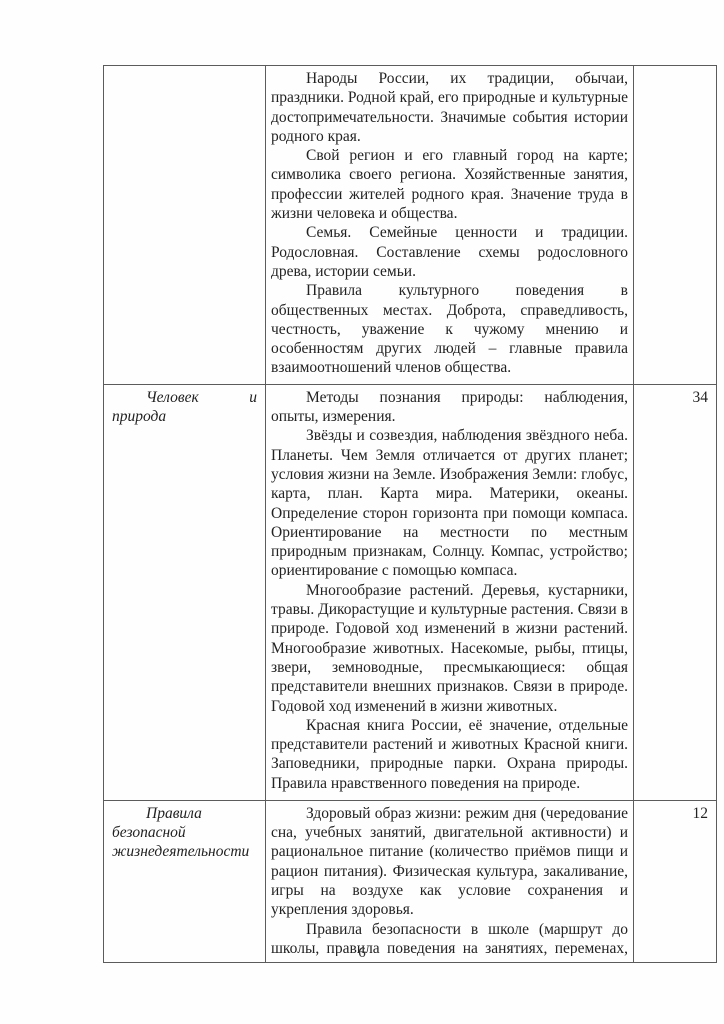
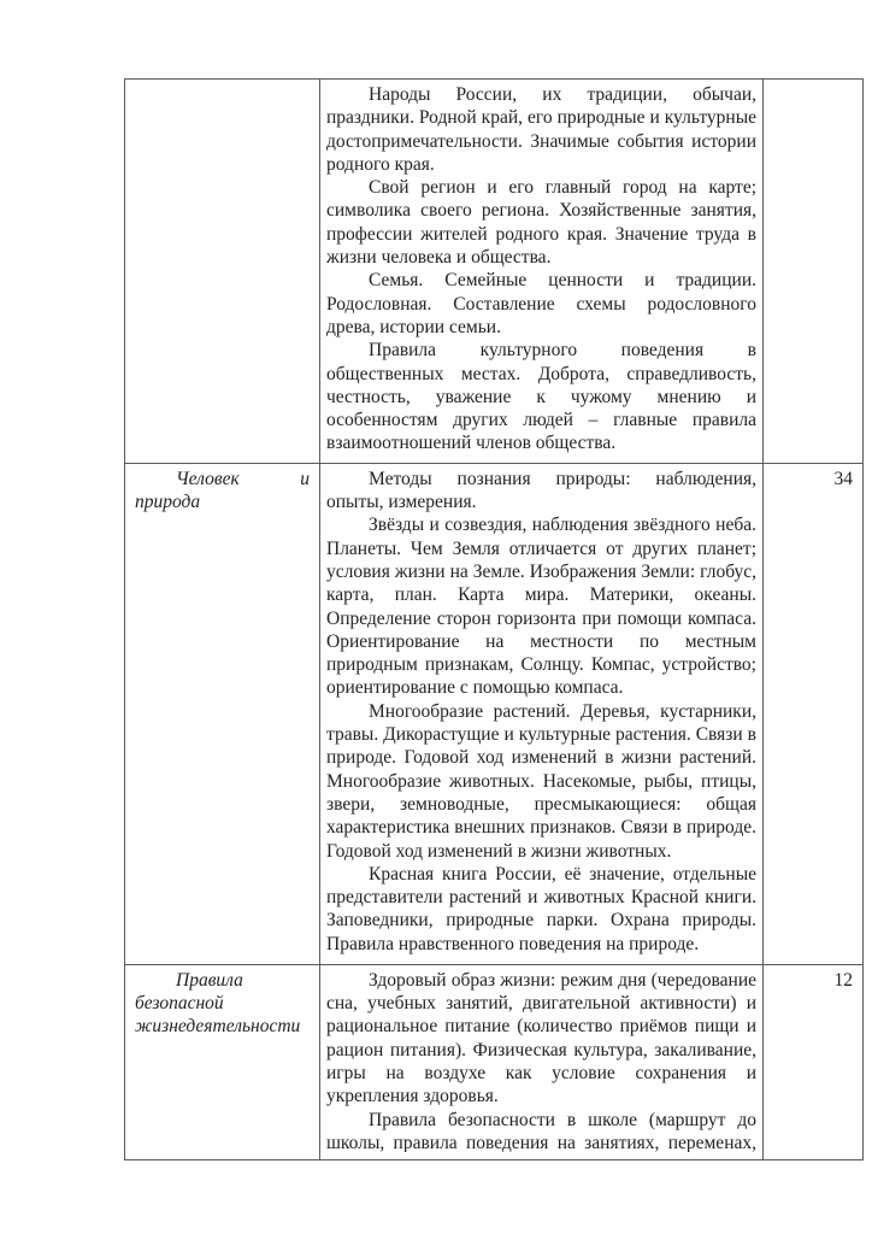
  	Народы России, их традиции, обычаи, праздники. Родной край, его природные и культурные достопримечательности. Значимые события истории родного края. Свой регион и его главный город на карте; символика своего региона. Хозяйственные занятия, профессии жителей родного края. Значение труда в жизни человека и общества. Семья. Семейные ценности и традиции. Родословная. Составление схемы родословного древа, истории семьи. Правила культурного поведения в общественных местах. Доброта, справедливость, честность, уважение к чужому мнению и особенностям других людей – главные правила взаимоотношений членов общества.
- Человек и природа	Методы познания природы: наблюдения, опыты, измерения. Звёзды и созвездия, наблюдения звёздного неба. Планеты. Чем Земля отличается от других планет; условия жизни на Земле. Изображения Земли: глобус, карта, план. Карта мира. Материки, океаны. Определение сторон горизонта при помощи компаса. Ориентирование на местности по местным природным признакам, Солнцу. Компас, устройство; ориентирование с помощью компаса. Многообразие растений. Деревья, кустарники, травы. Дикорастущие и культурные растения. Связи в природе. Годовой ход изменений в жизни растений. Многообразие животных. Насекомые, рыбы, птицы, звери, земноводные, пресмыкающиеся: общая представители внешних признаков. Связи в природе. Годовой ход изменений в жизни животных. Красная книга России, её значение, отдельные представители растений и животных Красной книги. Заповедники, природные парки. Охрана природы. Правила нравственного поведения на природе.	34
+ Человек и природа	Методы познания природы: наблюдения, опыты, измерения. Звёзды и созвездия, наблюдения звёздного неба. Планеты. Чем Земля отличается от других планет; условия жизни на Земле. Изображения Земли: глобус, карта, план. Карта мира. Материки, океаны. Определение сторон горизонта при помощи компаса. Ориентирование на местности по местным природным признакам, Солнцу. Компас, устройство; ориентирование с помощью компаса. Многообразие растений. Деревья, кустарники, травы. Дикорастущие и культурные растения. Связи в природе. Годовой ход изменений в жизни растений. Многообразие животных. Насекомые, рыбы, птицы, звери, земноводные, пресмыкающиеся: общая характеристика внешних признаков. Связи в природе. Годовой ход изменений в жизни животных. Красная книга России, её значение, отдельные представители растений и животных Красной книги. Заповедники, природные парки. Охрана природы. Правила нравственного поведения на природе.	34
  Правила безопасной жизнедеятельности	Здоровый образ жизни: режим дня (чередование сна, учебных занятий, двигательной активности) и рациональное питание (количество приёмов пищи и рацион питания). Физическая культура, закаливание, игры на воздухе как условие сохранения и укрепления здоровья. Правила безопасности в школе (маршрут до школы, правила поведения на занятиях, переменах,	12
- 6
